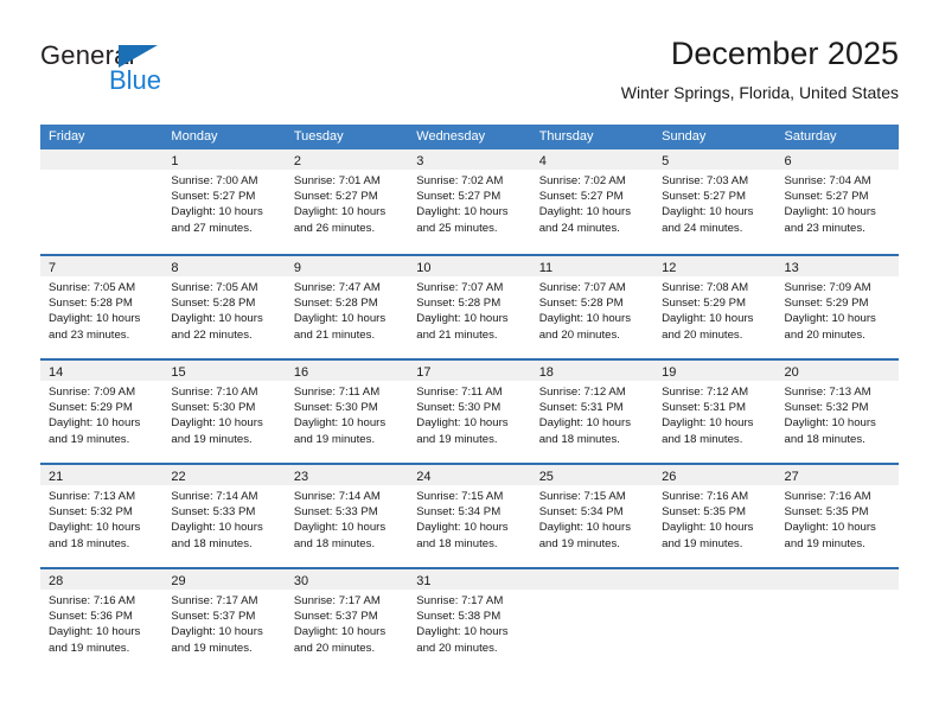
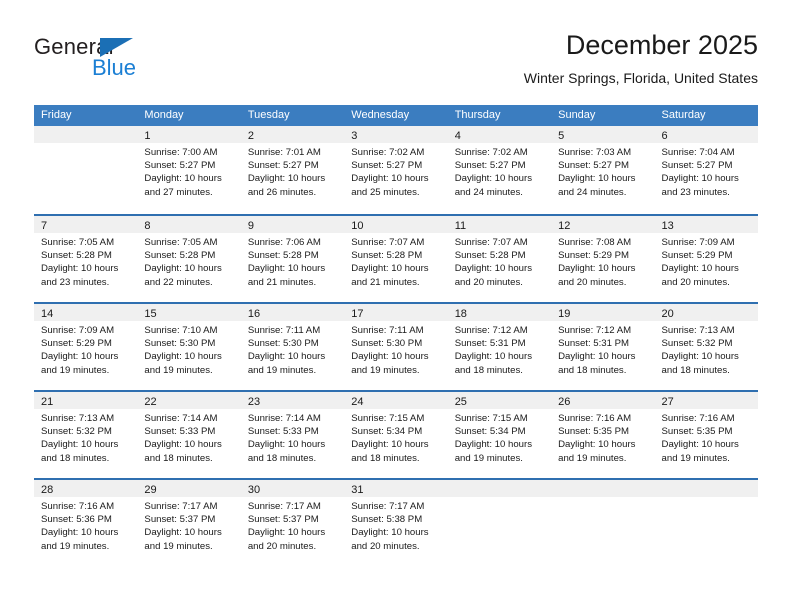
  General
  Blue
  December 2025
  Winter Springs, Florida, United States
  Friday
  Monday
  Tuesday
  Wednesday
  Thursday
  Sunday
  Saturday
  1
  Sunrise: 7:00 AM
  Sunset: 5:27 PM
  Daylight: 10 hours
  and 27 minutes.
  2
  Sunrise: 7:01 AM
  Sunset: 5:27 PM
  Daylight: 10 hours
  and 26 minutes.
  3
  Sunrise: 7:02 AM
  Sunset: 5:27 PM
  Daylight: 10 hours
  and 25 minutes.
  4
  Sunrise: 7:02 AM
  Sunset: 5:27 PM
  Daylight: 10 hours
  and 24 minutes.
  5
  Sunrise: 7:03 AM
  Sunset: 5:27 PM
  Daylight: 10 hours
  and 24 minutes.
  6
  Sunrise: 7:04 AM
  Sunset: 5:27 PM
  Daylight: 10 hours
  and 23 minutes.
  7
  Sunrise: 7:05 AM
  Sunset: 5:28 PM
  Daylight: 10 hours
  and 23 minutes.
  8
  Sunrise: 7:05 AM
  Sunset: 5:28 PM
  Daylight: 10 hours
  and 22 minutes.
  9
- Sunrise: 7:47 AM
+ Sunrise: 7:06 AM
  Sunset: 5:28 PM
  Daylight: 10 hours
  and 21 minutes.
  10
  Sunrise: 7:07 AM
  Sunset: 5:28 PM
  Daylight: 10 hours
  and 21 minutes.
  11
  Sunrise: 7:07 AM
  Sunset: 5:28 PM
  Daylight: 10 hours
  and 20 minutes.
  12
  Sunrise: 7:08 AM
  Sunset: 5:29 PM
  Daylight: 10 hours
  and 20 minutes.
  13
  Sunrise: 7:09 AM
  Sunset: 5:29 PM
  Daylight: 10 hours
  and 20 minutes.
  14
  Sunrise: 7:09 AM
  Sunset: 5:29 PM
  Daylight: 10 hours
  and 19 minutes.
  15
  Sunrise: 7:10 AM
  Sunset: 5:30 PM
  Daylight: 10 hours
  and 19 minutes.
  16
  Sunrise: 7:11 AM
  Sunset: 5:30 PM
  Daylight: 10 hours
  and 19 minutes.
  17
  Sunrise: 7:11 AM
  Sunset: 5:30 PM
  Daylight: 10 hours
  and 19 minutes.
  18
  Sunrise: 7:12 AM
  Sunset: 5:31 PM
  Daylight: 10 hours
  and 18 minutes.
  19
  Sunrise: 7:12 AM
  Sunset: 5:31 PM
  Daylight: 10 hours
  and 18 minutes.
  20
  Sunrise: 7:13 AM
  Sunset: 5:32 PM
  Daylight: 10 hours
  and 18 minutes.
  21
  Sunrise: 7:13 AM
  Sunset: 5:32 PM
  Daylight: 10 hours
  and 18 minutes.
  22
  Sunrise: 7:14 AM
  Sunset: 5:33 PM
  Daylight: 10 hours
  and 18 minutes.
  23
  Sunrise: 7:14 AM
  Sunset: 5:33 PM
  Daylight: 10 hours
  and 18 minutes.
  24
  Sunrise: 7:15 AM
  Sunset: 5:34 PM
  Daylight: 10 hours
  and 18 minutes.
  25
  Sunrise: 7:15 AM
  Sunset: 5:34 PM
  Daylight: 10 hours
  and 19 minutes.
  26
  Sunrise: 7:16 AM
  Sunset: 5:35 PM
  Daylight: 10 hours
  and 19 minutes.
  27
  Sunrise: 7:16 AM
  Sunset: 5:35 PM
  Daylight: 10 hours
  and 19 minutes.
  28
  Sunrise: 7:16 AM
  Sunset: 5:36 PM
  Daylight: 10 hours
  and 19 minutes.
  29
  Sunrise: 7:17 AM
  Sunset: 5:37 PM
  Daylight: 10 hours
  and 19 minutes.
  30
  Sunrise: 7:17 AM
  Sunset: 5:37 PM
  Daylight: 10 hours
  and 20 minutes.
  31
  Sunrise: 7:17 AM
  Sunset: 5:38 PM
  Daylight: 10 hours
  and 20 minutes.
